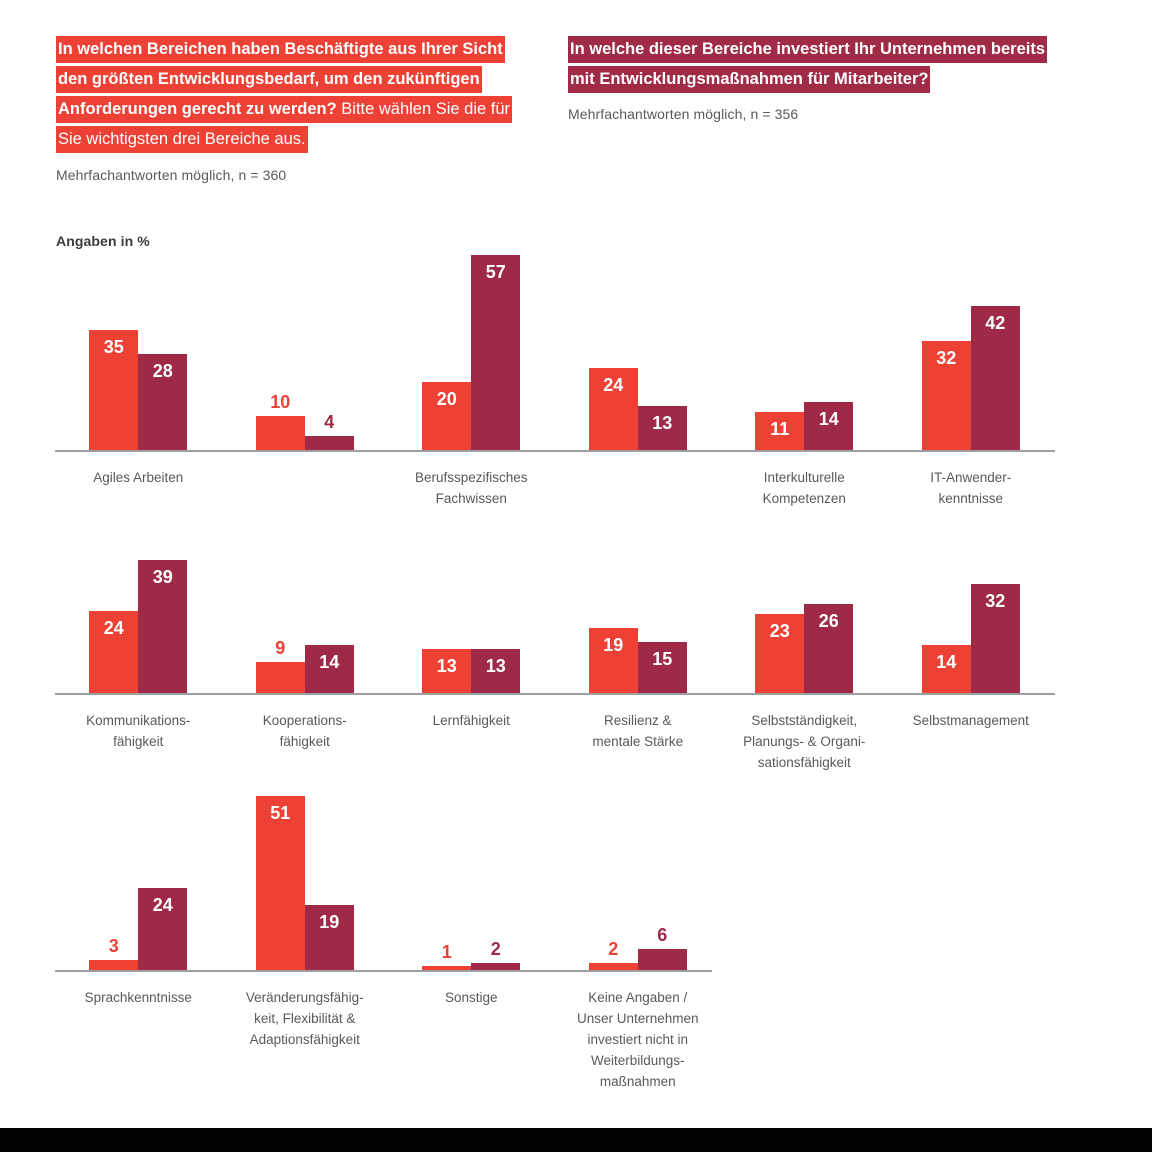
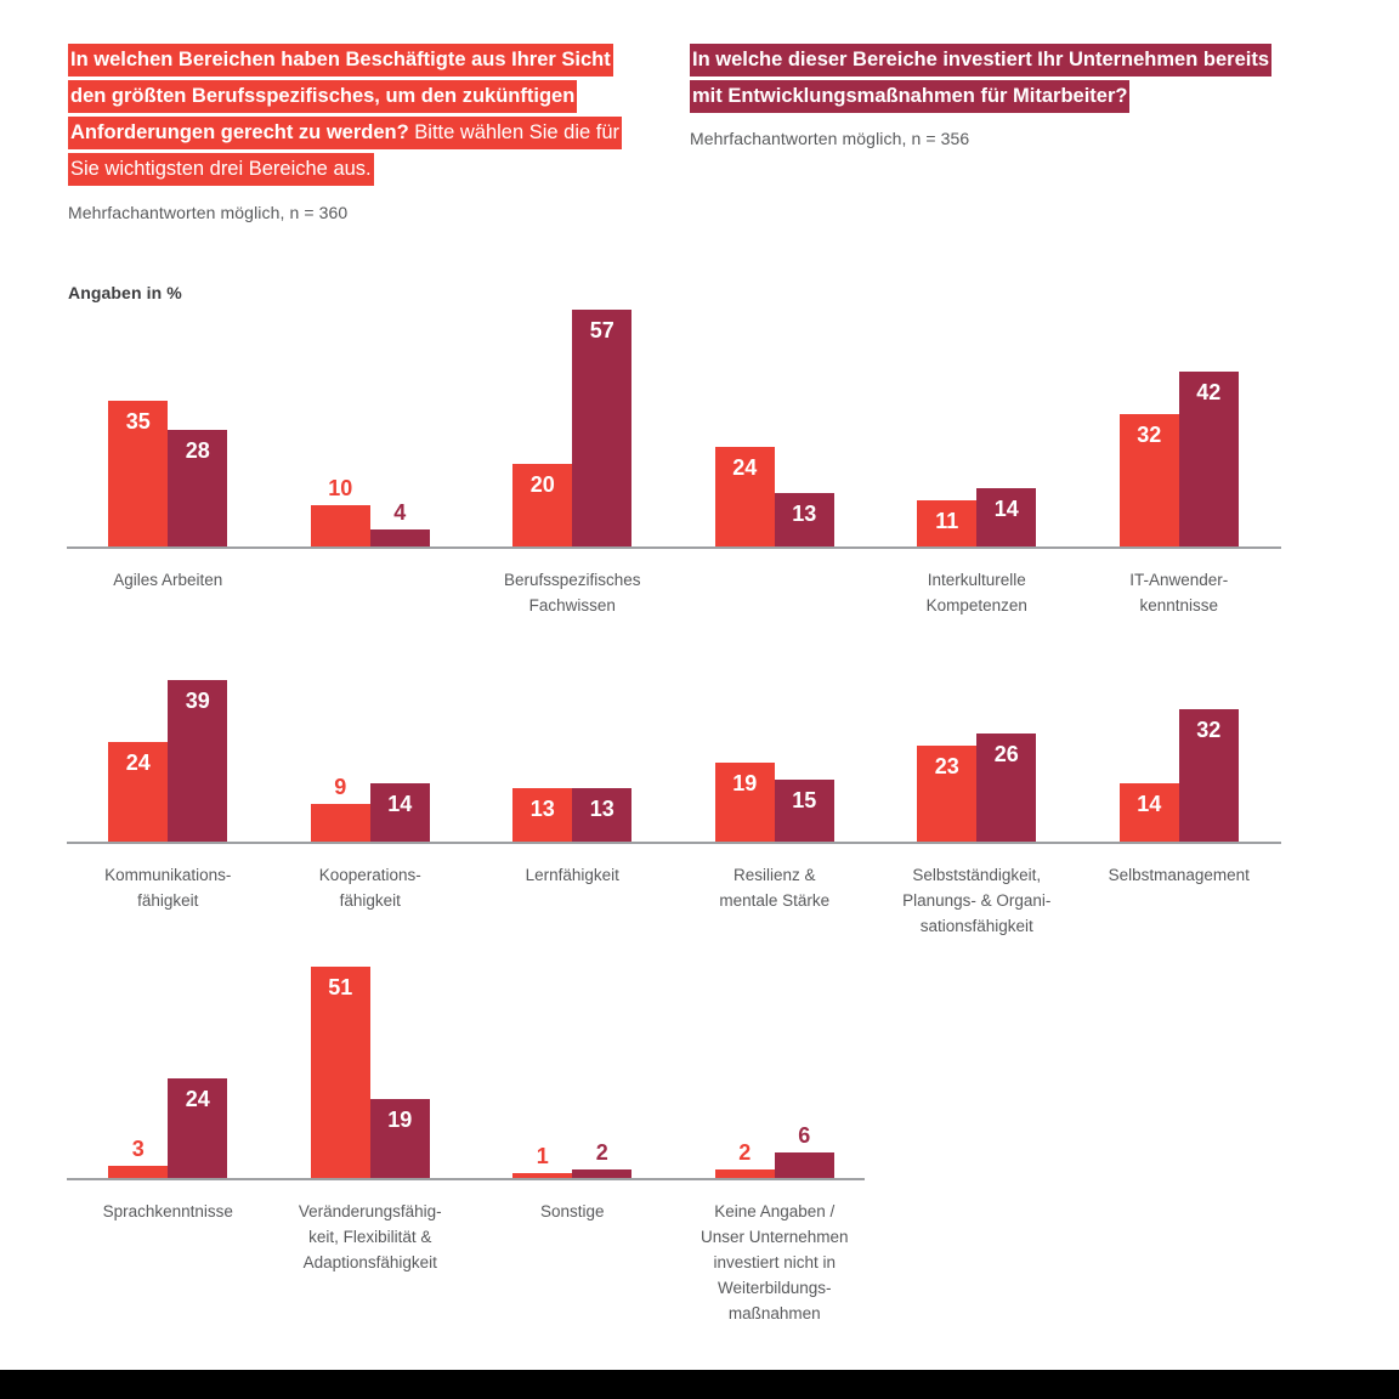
- In welchen Bereichen haben Beschäftigte aus Ihrer Sicht den größten Entwicklungsbedarf, um den zukünftigen Anforderungen gerecht zu werden? Bitte wählen Sie die für Sie wichtigsten drei Bereiche aus.
+ In welchen Bereichen haben Beschäftigte aus Ihrer Sicht den größten Berufsspezifisches, um den zukünftigen Anforderungen gerecht zu werden? Bitte wählen Sie die für Sie wichtigsten drei Bereiche aus.
  Mehrfachantworten möglich, n = 360
  In welche dieser Bereiche investiert Ihr Unternehmen bereits mit Entwicklungsmaßnahmen für Mitarbeiter?
  Mehrfachantworten möglich, n = 356
  Angaben in %
  35
  28
  Agiles Arbeiten
  10
  4
  20
  57
  Berufsspezifisches
  Fachwissen
  24
  13
  11
  14
  Interkulturelle
  Kompetenzen
  32
  42
  IT-Anwender-
  kenntnisse
  24
  39
  Kommunikations-
  fähigkeit
  9
  14
  Kooperations-
  fähigkeit
  13
  13
  Lernfähigkeit
  19
  15
  Resilienz &
  mentale Stärke
  23
  26
  Selbstständigkeit,
  Planungs- & Organi-
  sationsfähigkeit
  14
  32
  Selbstmanagement
  3
  24
  Sprachkenntnisse
  51
  19
  Veränderungsfähig-
  keit, Flexibilität &
  Adaptionsfähigkeit
  1
  2
  Sonstige
  2
  6
  Keine Angaben /
  Unser Unternehmen
  investiert nicht in
  Weiterbildungs-
  maßnahmen
